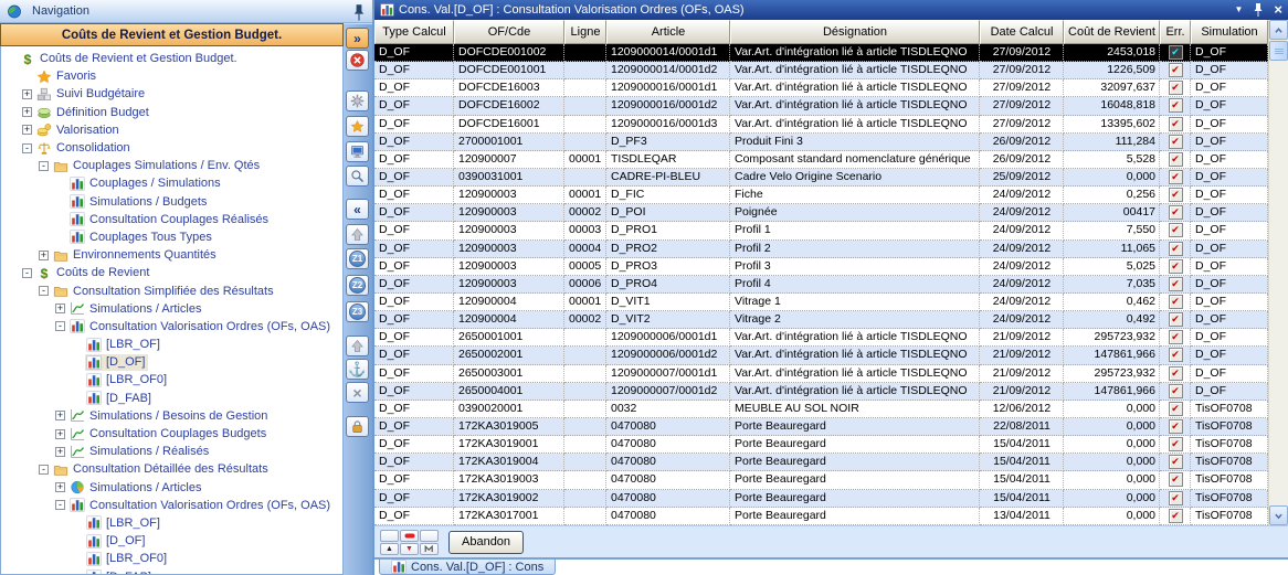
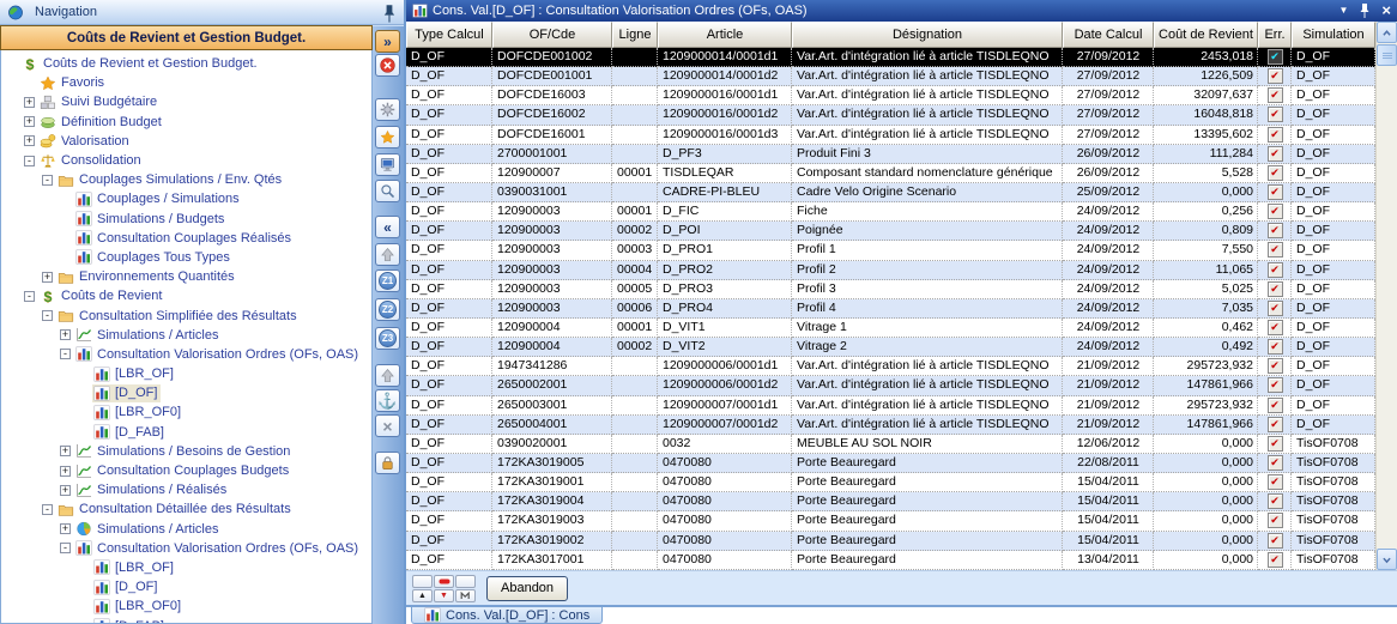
  Navigation
  Coûts de Revient et Gestion Budget.
  $
  Coûts de Revient et Gestion Budget.
  Favoris
  +
  Suivi Budgétaire
  +
  Définition Budget
  +
  Valorisation
  -
  Consolidation
  -
  Couplages Simulations / Env. Qtés
  Couplages / Simulations
  Simulations / Budgets
  Consultation Couplages Réalisés
  Couplages Tous Types
  +
  Environnements Quantités
  -
  $
  Coûts de Revient
  -
  Consultation Simplifiée des Résultats
  +
  Simulations / Articles
  -
  Consultation Valorisation Ordres (OFs, OAS)
  [LBR_OF]
  [D_OF]
  [LBR_OF0]
  [D_FAB]
  +
  Simulations / Besoins de Gestion
  +
  Consultation Couplages Budgets
  +
  Simulations / Réalisés
  -
  Consultation Détaillée des Résultats
  +
  Simulations / Articles
  -
  Consultation Valorisation Ordres (OFs, OAS)
  [LBR_OF]
  [D_OF]
  [LBR_OF0]
  »
  «
  Z1
  Z2
  Z3
  ⚓
  ×
  Cons. Val.[D_OF] : Consultation Valorisation Ordres (OFs, OAS)
  ▼
  ×
  Type Calcul
  OF/Cde
  Ligne
  Article
  Désignation
  Date Calcul
  Coût de Revient
  Err.
  Simulation
  D_OF
  DOFCDE001002
  1209000014/0001d1
  Var.Art. d'intégration lié à article TISDLEQNO
  27/09/2012
  2453,018
  ✔
  D_OF
  D_OF
  DOFCDE001001
  1209000014/0001d2
  Var.Art. d'intégration lié à article TISDLEQNO
  27/09/2012
  1226,509
  ✔
  D_OF
  D_OF
  DOFCDE16003
  1209000016/0001d1
  Var.Art. d'intégration lié à article TISDLEQNO
  27/09/2012
  32097,637
  ✔
  D_OF
  D_OF
  DOFCDE16002
  1209000016/0001d2
  Var.Art. d'intégration lié à article TISDLEQNO
  27/09/2012
  16048,818
  ✔
  D_OF
  D_OF
  DOFCDE16001
  1209000016/0001d3
  Var.Art. d'intégration lié à article TISDLEQNO
  27/09/2012
  13395,602
  ✔
  D_OF
  D_OF
  2700001001
  D_PF3
  Produit Fini 3
  26/09/2012
  111,284
  ✔
  D_OF
  D_OF
  120900007
  00001
  TISDLEQAR
  Composant standard nomenclature générique
  26/09/2012
  5,528
  ✔
  D_OF
  D_OF
  0390031001
  CADRE-PI-BLEU
  Cadre Velo Origine Scenario
  25/09/2012
  0,000
  ✔
  D_OF
  D_OF
  120900003
  00001
  D_FIC
  Fiche
  24/09/2012
  0,256
  ✔
  D_OF
  D_OF
  120900003
  00002
  D_POI
  Poignée
  24/09/2012
- 00417
+ 0,809
  ✔
  D_OF
  D_OF
  120900003
  00003
  D_PRO1
  Profil 1
  24/09/2012
  7,550
  ✔
  D_OF
  D_OF
  120900003
  00004
  D_PRO2
  Profil 2
  24/09/2012
  11,065
  ✔
  D_OF
  D_OF
  120900003
  00005
  D_PRO3
  Profil 3
  24/09/2012
  5,025
  ✔
  D_OF
  D_OF
  120900003
  00006
  D_PRO4
  Profil 4
  24/09/2012
  7,035
  ✔
  D_OF
  D_OF
  120900004
  00001
  D_VIT1
  Vitrage 1
  24/09/2012
  0,462
  ✔
  D_OF
  D_OF
  120900004
  00002
  D_VIT2
  Vitrage 2
  24/09/2012
  0,492
  ✔
  D_OF
  D_OF
- 2650001001
+ 1947341286
  1209000006/0001d1
  Var.Art. d'intégration lié à article TISDLEQNO
  21/09/2012
  295723,932
  ✔
  D_OF
  D_OF
  2650002001
  1209000006/0001d2
  Var.Art. d'intégration lié à article TISDLEQNO
  21/09/2012
  147861,966
  ✔
  D_OF
  D_OF
  2650003001
  1209000007/0001d1
  Var.Art. d'intégration lié à article TISDLEQNO
  21/09/2012
  295723,932
  ✔
  D_OF
  D_OF
  2650004001
  1209000007/0001d2
  Var.Art. d'intégration lié à article TISDLEQNO
  21/09/2012
  147861,966
  ✔
  D_OF
  D_OF
  0390020001
  0032
  MEUBLE AU SOL NOIR
  12/06/2012
  0,000
  ✔
  TisOF0708
  D_OF
  172KA3019005
  0470080
  Porte Beauregard
  22/08/2011
  0,000
  ✔
  TisOF0708
  D_OF
  172KA3019001
  0470080
  Porte Beauregard
  15/04/2011
  0,000
  ✔
  TisOF0708
  D_OF
  172KA3019004
  0470080
  Porte Beauregard
  15/04/2011
  0,000
  ✔
  TisOF0708
  D_OF
  172KA3019003
  0470080
  Porte Beauregard
  15/04/2011
  0,000
  ✔
  TisOF0708
  D_OF
  172KA3019002
  0470080
  Porte Beauregard
  15/04/2011
  0,000
  ✔
  TisOF0708
  D_OF
  172KA3017001
  0470080
  Porte Beauregard
  13/04/2011
  0,000
  ✔
  TisOF0708
  Abandon
  Cons. Val.[D_OF] : Cons
